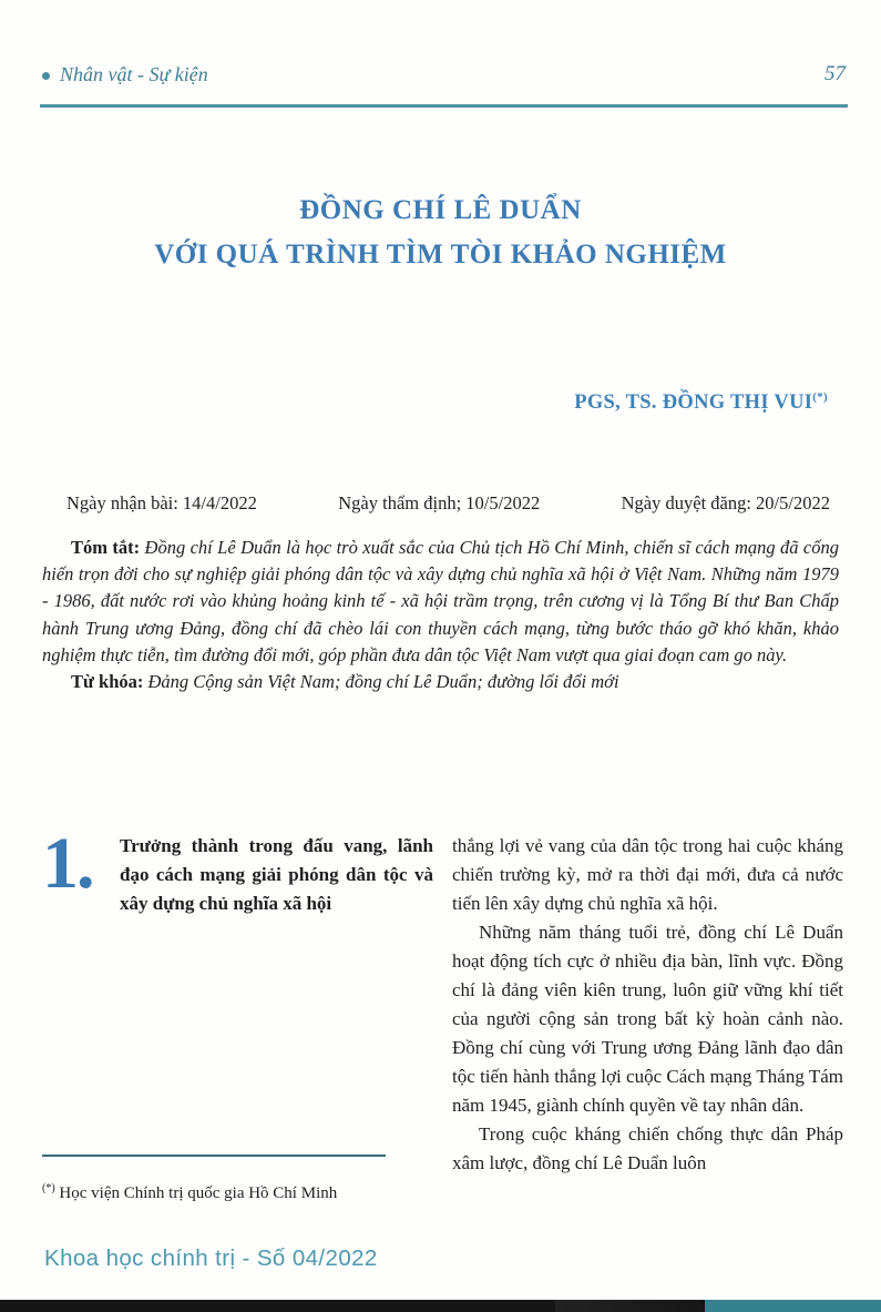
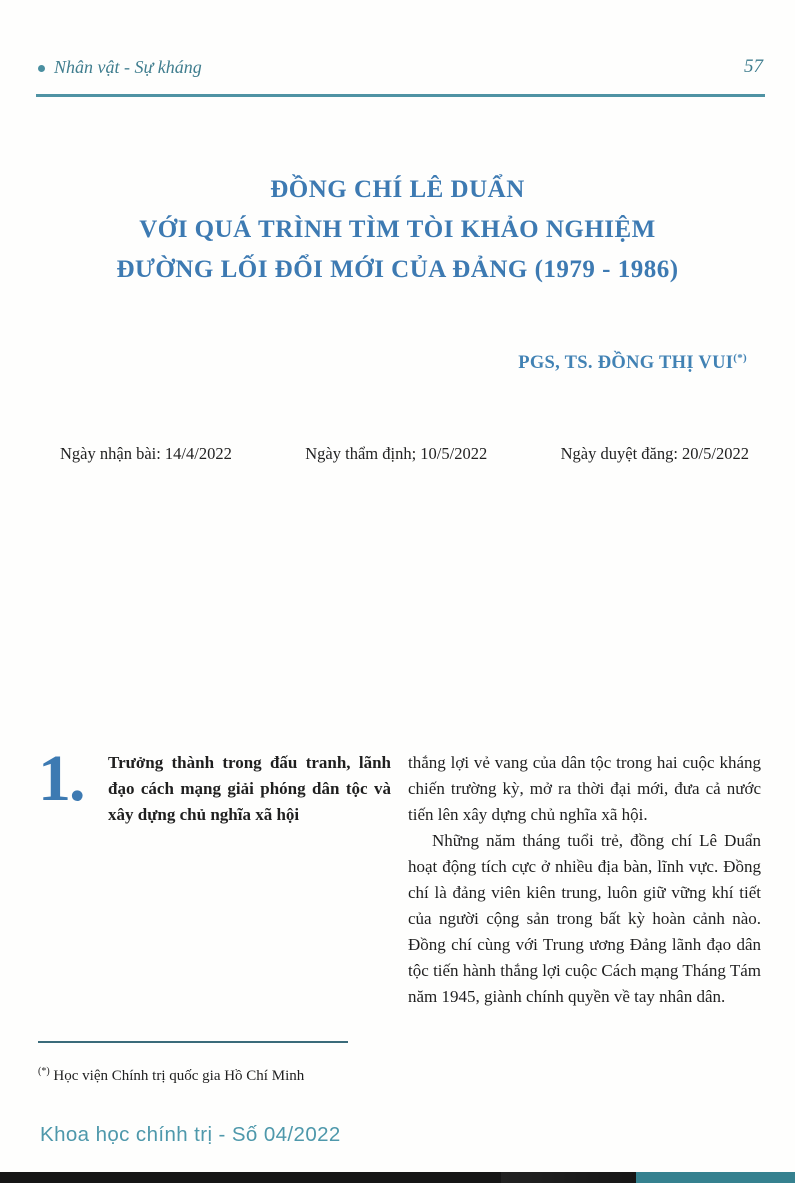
- Nhân vật - Sự kiện
+ Nhân vật - Sự kháng
  57
  ĐỒNG CHÍ LÊ DUẨN
  VỚI QUÁ TRÌNH TÌM TÒI KHẢO NGHIỆM
+ ĐƯỜNG LỐI ĐỔI MỚI CỦA ĐẢNG (1979 - 1986)
  PGS, TS. ĐỒNG THỊ VUI(*)
  Ngày nhận bài: 14/4/2022
  Ngày thẩm định; 10/5/2022
  Ngày duyệt đăng: 20/5/2022
- Tóm tắt: Đồng chí Lê Duẩn là học trò xuất sắc của Chủ tịch Hồ Chí Minh, chiến sĩ cách mạng đã cống hiến trọn đời cho sự nghiệp giải phóng dân tộc và xây dựng chủ nghĩa xã hội ở Việt Nam. Những năm 1979 - 1986, đất nước rơi vào khủng hoảng kinh tế - xã hội trầm trọng, trên cương vị là Tổng Bí thư Ban Chấp hành Trung ương Đảng, đồng chí đã chèo lái con thuyền cách mạng, từng bước tháo gỡ khó khăn, khảo nghiệm thực tiễn, tìm đường đổi mới, góp phần đưa dân tộc Việt Nam vượt qua giai đoạn cam go này.
- Từ khóa: Đảng Cộng sản Việt Nam; đồng chí Lê Duẩn; đường lối đổi mới
  1.
- Trưởng thành trong đấu vang, lãnh đạo cách mạng giải phóng dân tộc và xây dựng chủ nghĩa xã hội
+ Trưởng thành trong đấu tranh, lãnh đạo cách mạng giải phóng dân tộc và xây dựng chủ nghĩa xã hội
  (*) Học viện Chính trị quốc gia Hồ Chí Minh
  thắng lợi vẻ vang của dân tộc trong hai cuộc kháng chiến trường kỳ, mở ra thời đại mới, đưa cả nước tiến lên xây dựng chủ nghĩa xã hội.
  Những năm tháng tuổi trẻ, đồng chí Lê Duẩn hoạt động tích cực ở nhiều địa bàn, lĩnh vực. Đồng chí là đảng viên kiên trung, luôn giữ vững khí tiết của người cộng sản trong bất kỳ hoàn cảnh nào. Đồng chí cùng với Trung ương Đảng lãnh đạo dân tộc tiến hành thắng lợi cuộc Cách mạng Tháng Tám năm 1945, giành chính quyền về tay nhân dân.
- Trong cuộc kháng chiến chống thực dân Pháp xâm lược, đồng chí Lê Duẩn luôn
  Khoa học chính trị - Số 04/2022
